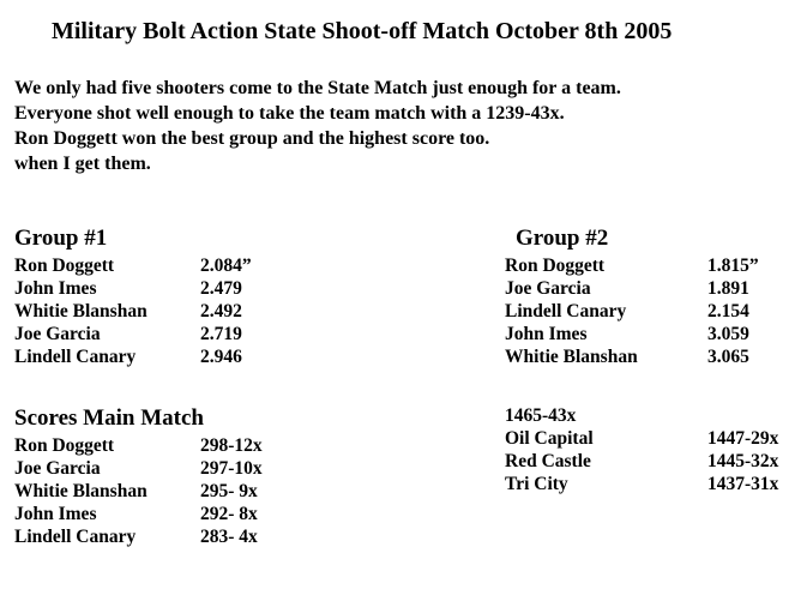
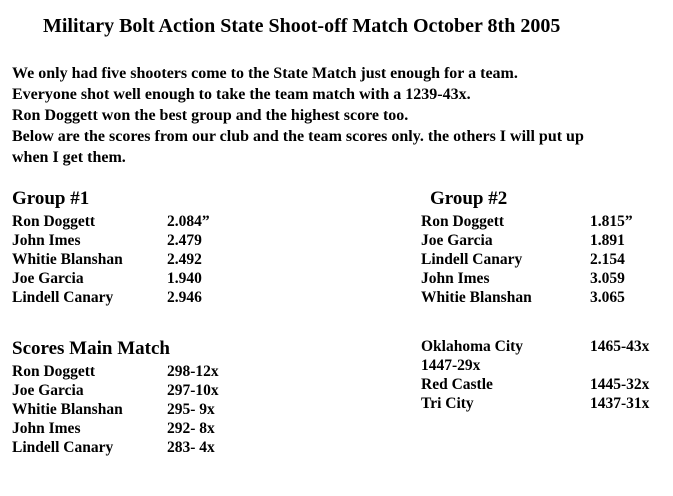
  Military Bolt Action State Shoot-off Match October 8th 2005
  We only had five shooters come to the State Match just enough for a team.
  Everyone shot well enough to take the team match with a 1239-43x.
  Ron Doggett won the best group and the highest score too.
+ Below are the scores from our club and the team scores only. the others I will put up
  when I get them.
  Group #1
  Ron Doggett
  2.084”
  John Imes
  2.479
  Whitie Blanshan
  2.492
  Joe Garcia
- 2.719
+ 1.940
  Lindell Canary
  2.946
  Group #2
  Ron Doggett
  1.815”
  Joe Garcia
  1.891
  Lindell Canary
  2.154
  John Imes
  3.059
  Whitie Blanshan
  3.065
  Scores Main Match
  Ron Doggett
  298-12x
  Joe Garcia
  297-10x
  Whitie Blanshan
  295- 9x
  John Imes
  292- 8x
  Lindell Canary
  283- 4x
+ Oklahoma City
  1465-43x
- Oil Capital
  1447-29x
  Red Castle
  1445-32x
  Tri City
  1437-31x
